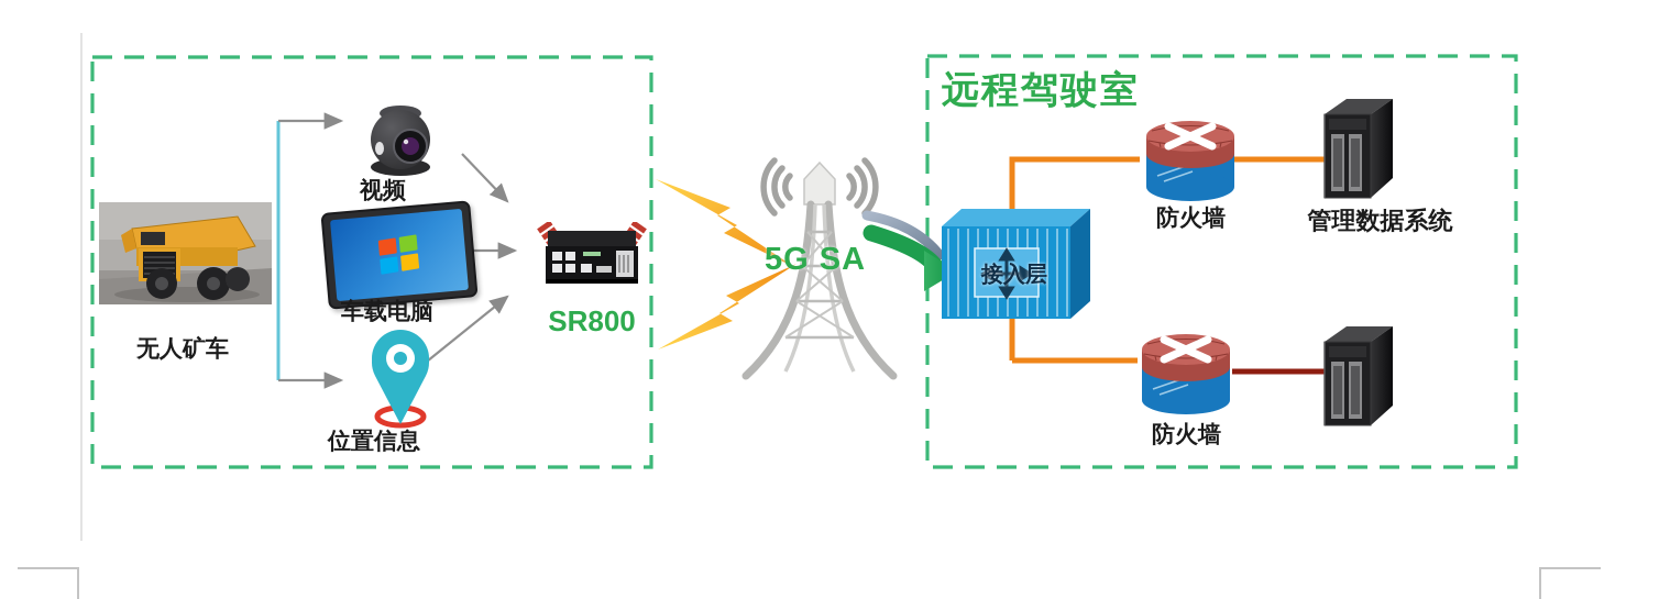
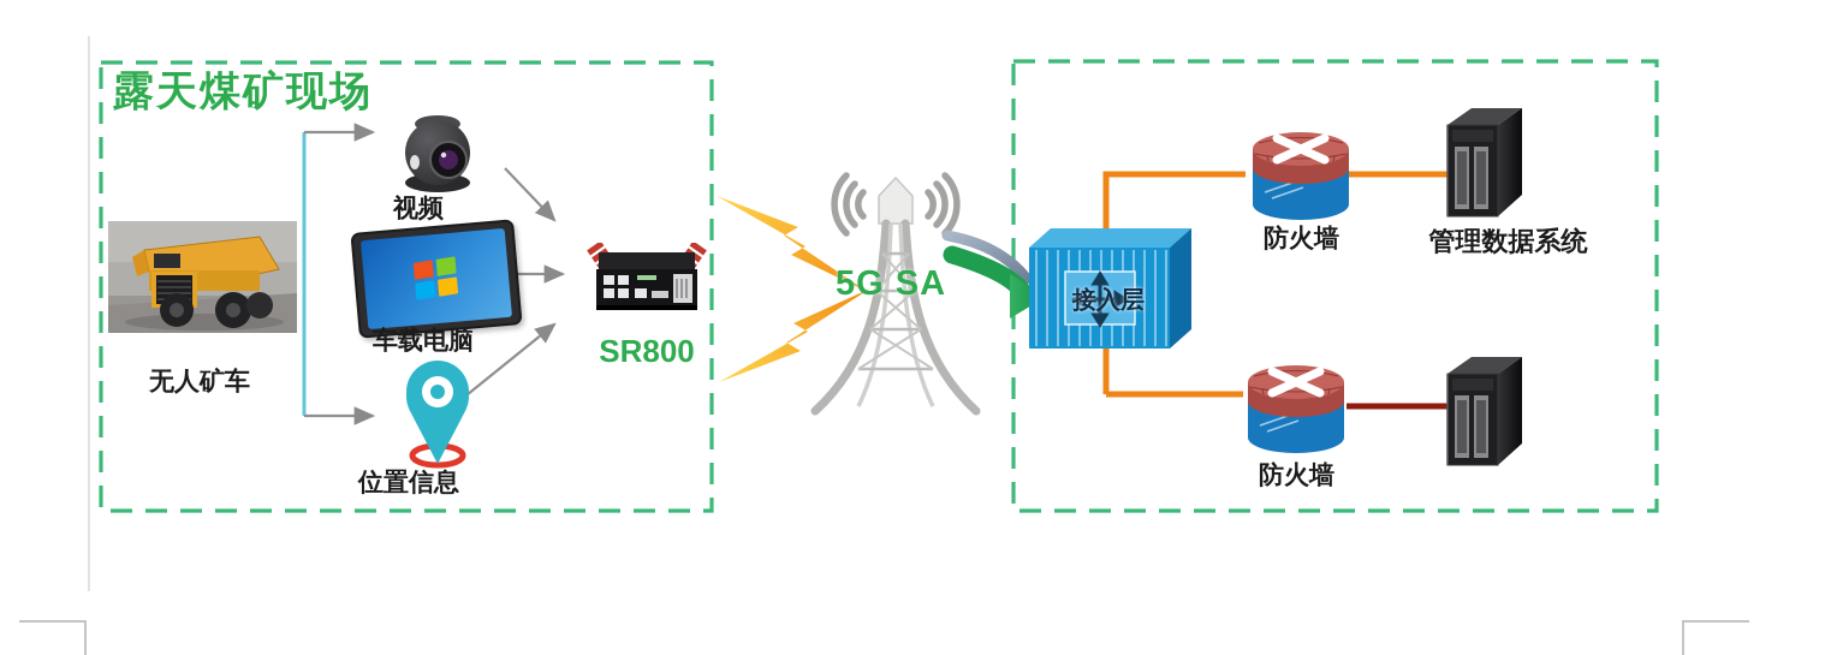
+ 露天煤矿现场
  无人矿车
  视频
  车载电脑
  位置信息
  SR800
  5G SA
- 远程驾驶室
  接入层
  防火墙
  管理数据系统
  防火墙
